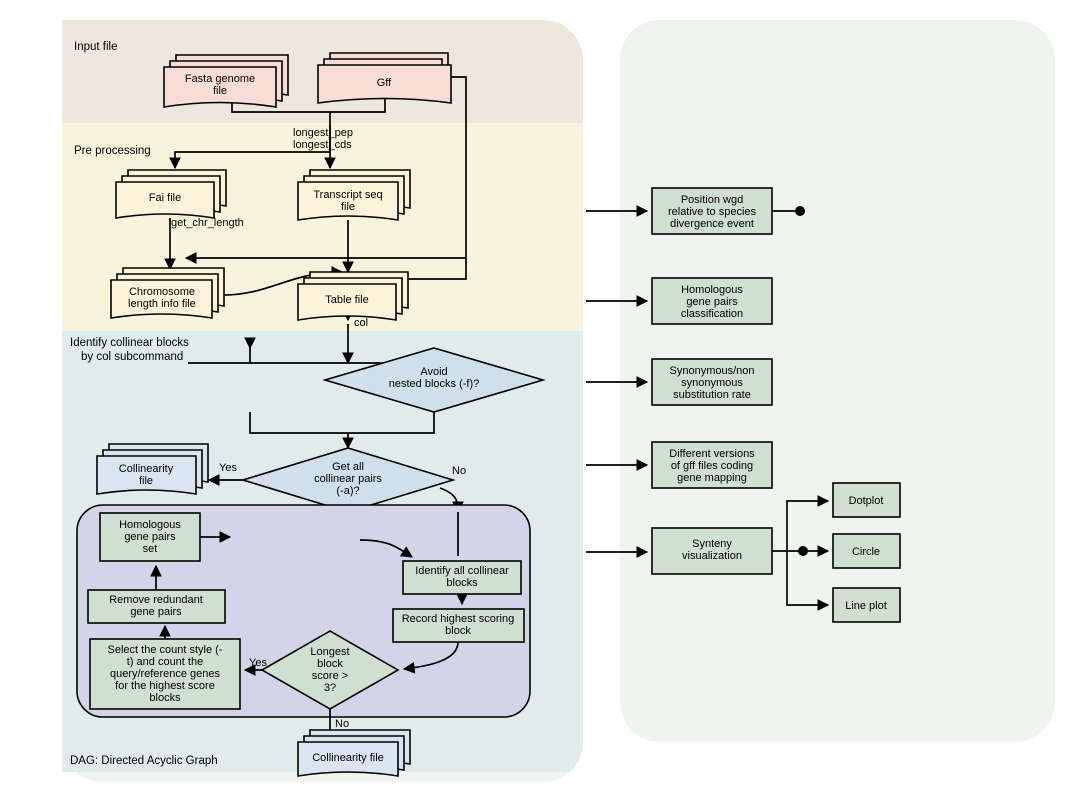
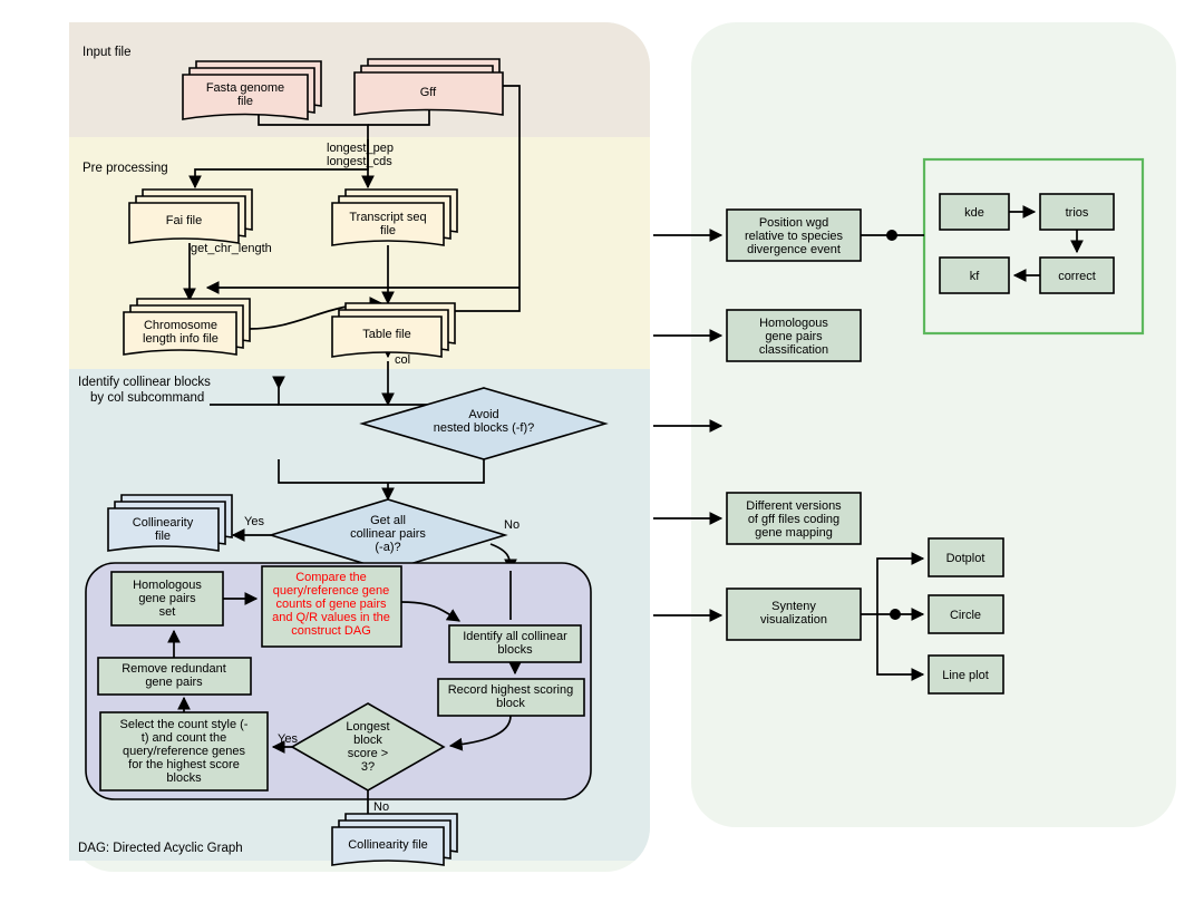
  Input file
  Pre processing
  Identify collinear blocks
  by col subcommand
  DAG: Directed Acyclic Graph
  longest_pep
  longest_cds
  Fasta genome
  file
  Gff
  Fai file
  Transcript seq
  file
  get_chr_length
  col
  Chromosome
  length info file
  Table file
  Avoid
  nested blocks (-f)?
  Get all
  collinear pairs
  (-a)?
  Yes
  No
  Collinearity
  file
  Homologous
  gene pairs
  set
+ Compare the
+ query/reference gene
+ counts of gene pairs
+ and Q/R values in the
+ construct DAG
  Remove redundant
  gene pairs
  Select the count style (-
  t) and count the
  query/reference genes
  for the highest score
  blocks
  Identify all collinear
  blocks
  Record highest scoring
  block
  Longest
  block
  score >
  3?
  Yes
  No
  Collinearity file
  Position wgd
  relative to species
  divergence event
  Homologous
  gene pairs
  classification
- Synonymous/non
- synonymous
- substitution rate
  Different versions
  of gff files coding
  gene mapping
  Synteny
  visualization
+ kde
+ trios
+ kf
+ correct
  Dotplot
  Circle
  Line plot
